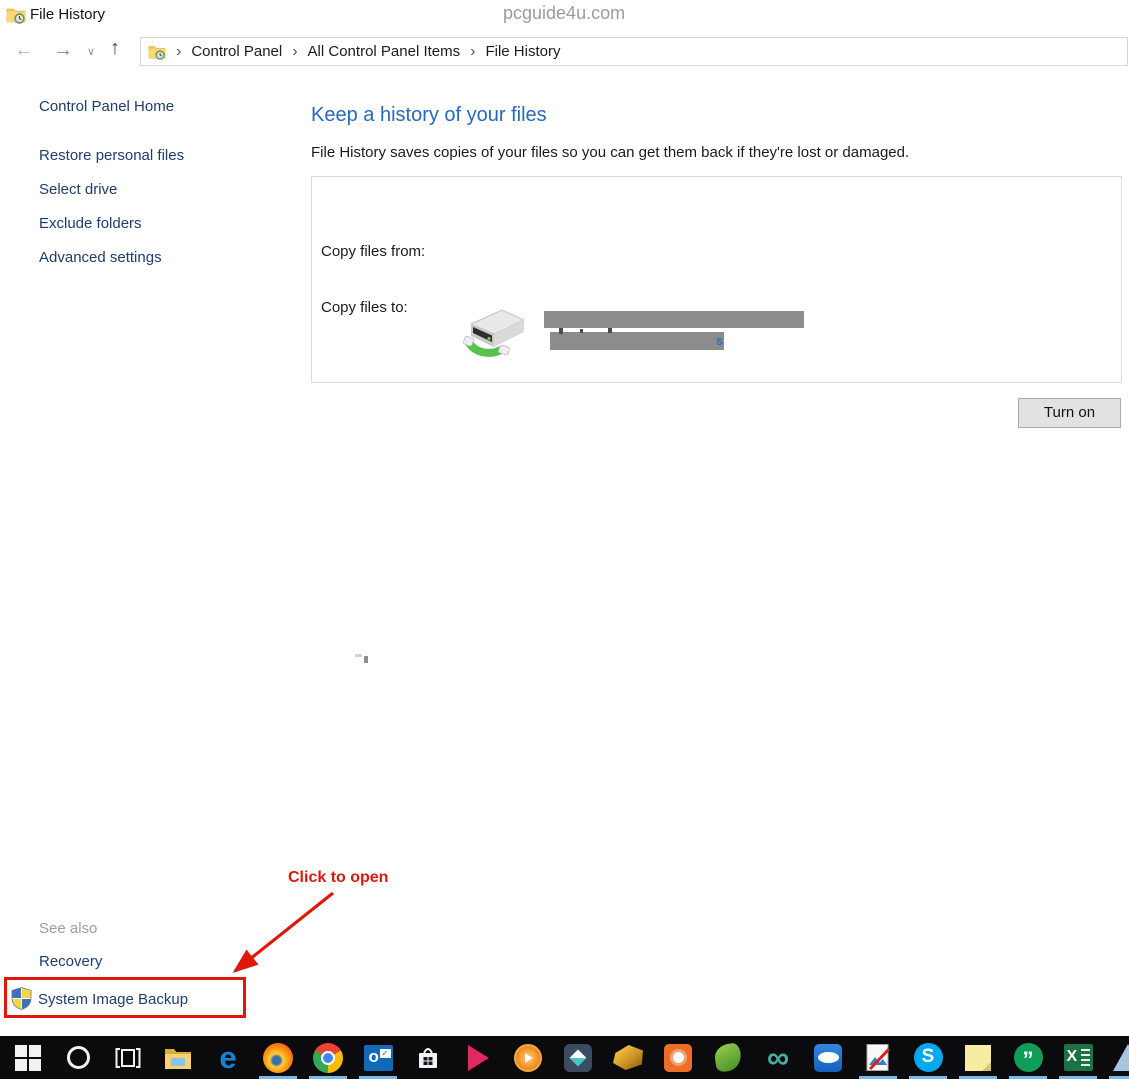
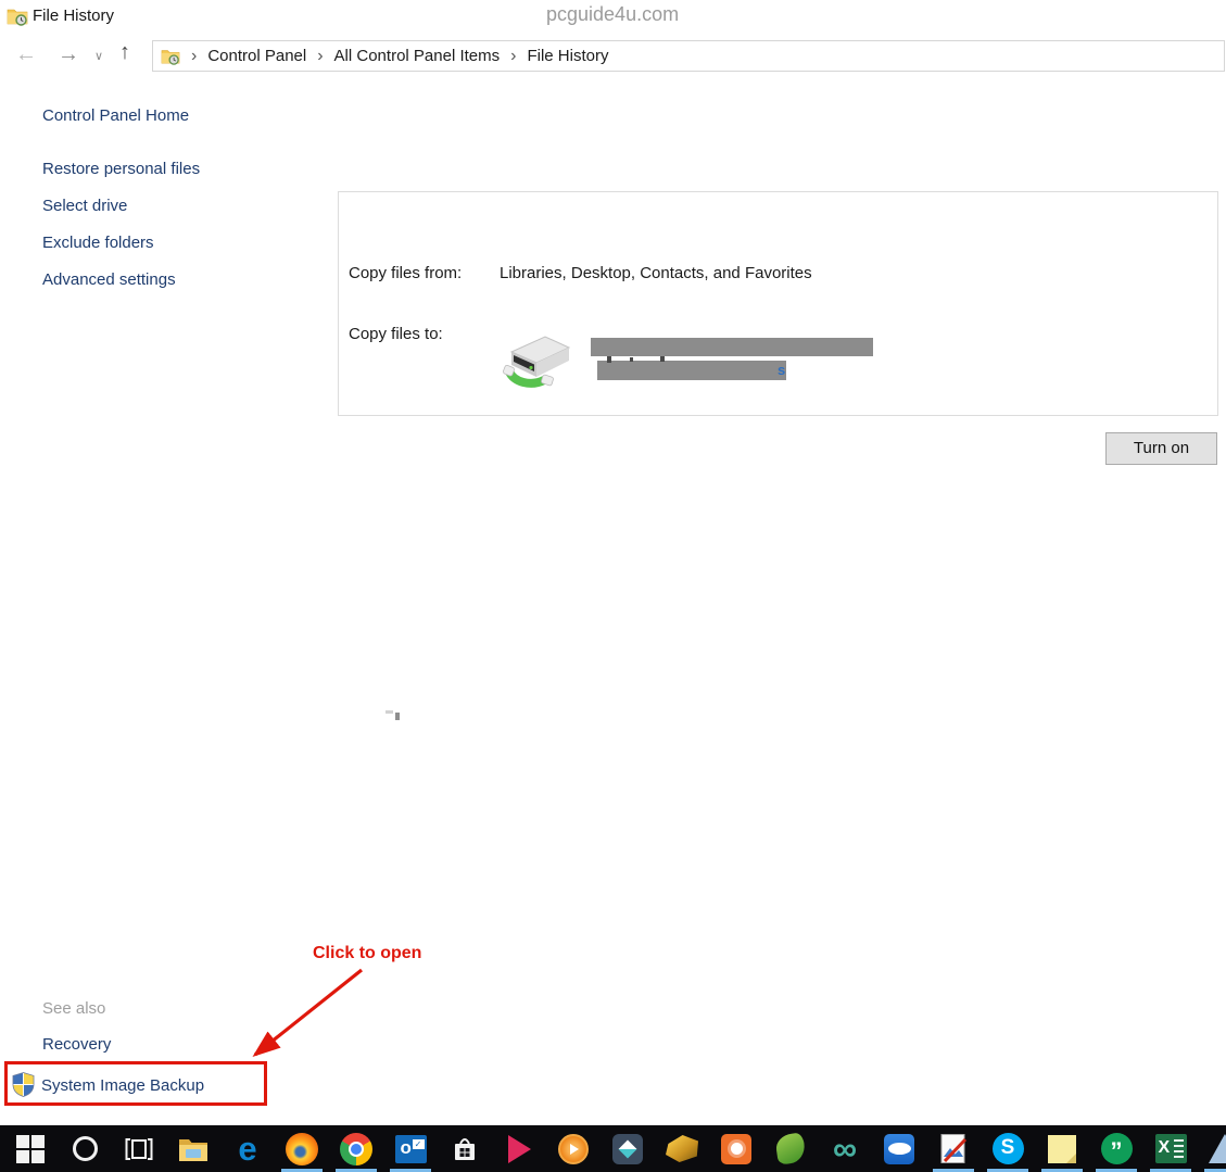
  File History
  pcguide4u.com
  ←
  →
  ∨
  ↑
  ›
  Control Panel
  ›
  All Control Panel Items
  ›
  File History
  Control Panel Home
  Restore personal files
  Select drive
  Exclude folders
  Advanced settings
- Keep a history of your files
- File History saves copies of your files so you can get them back if they're lost or damaged.
  Copy files from:
+ Libraries, Desktop, Contacts, and Favorites
  Copy files to:
  s
  Turn on
  See also
  Recovery
  System Image Backup
  Click to open
  e
  o
  ✓
  ∞
  S
  ”
  X
